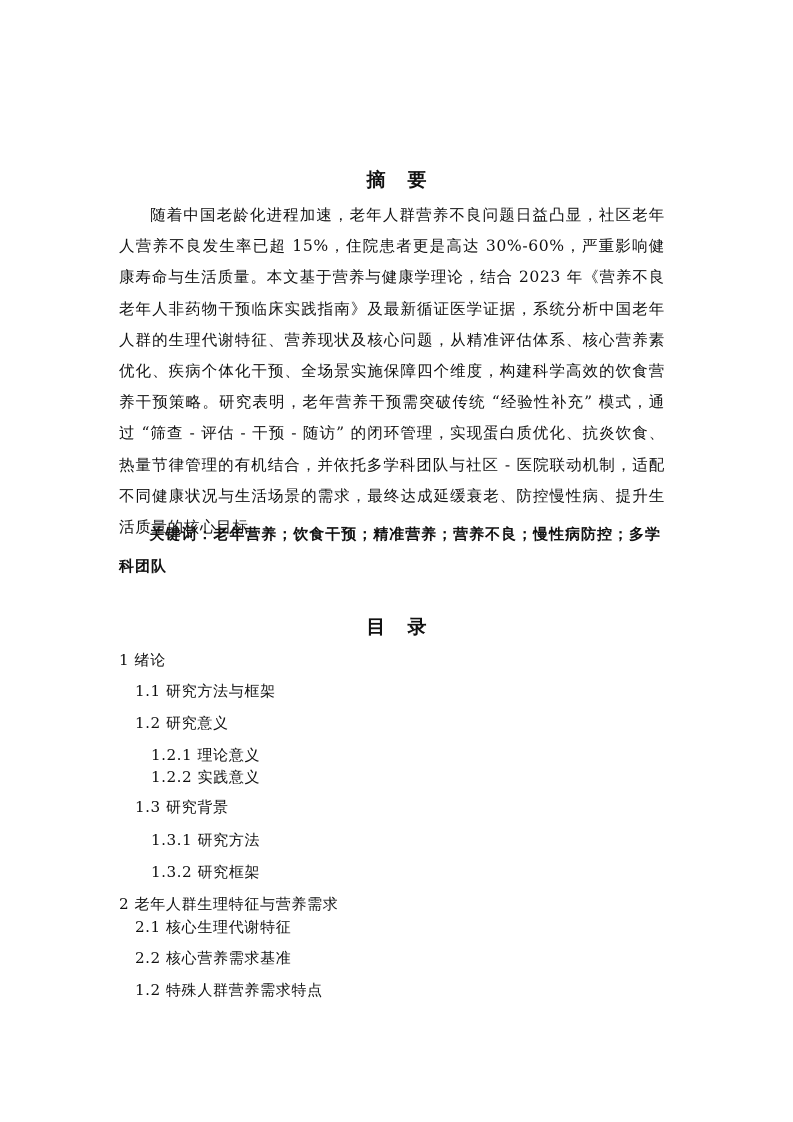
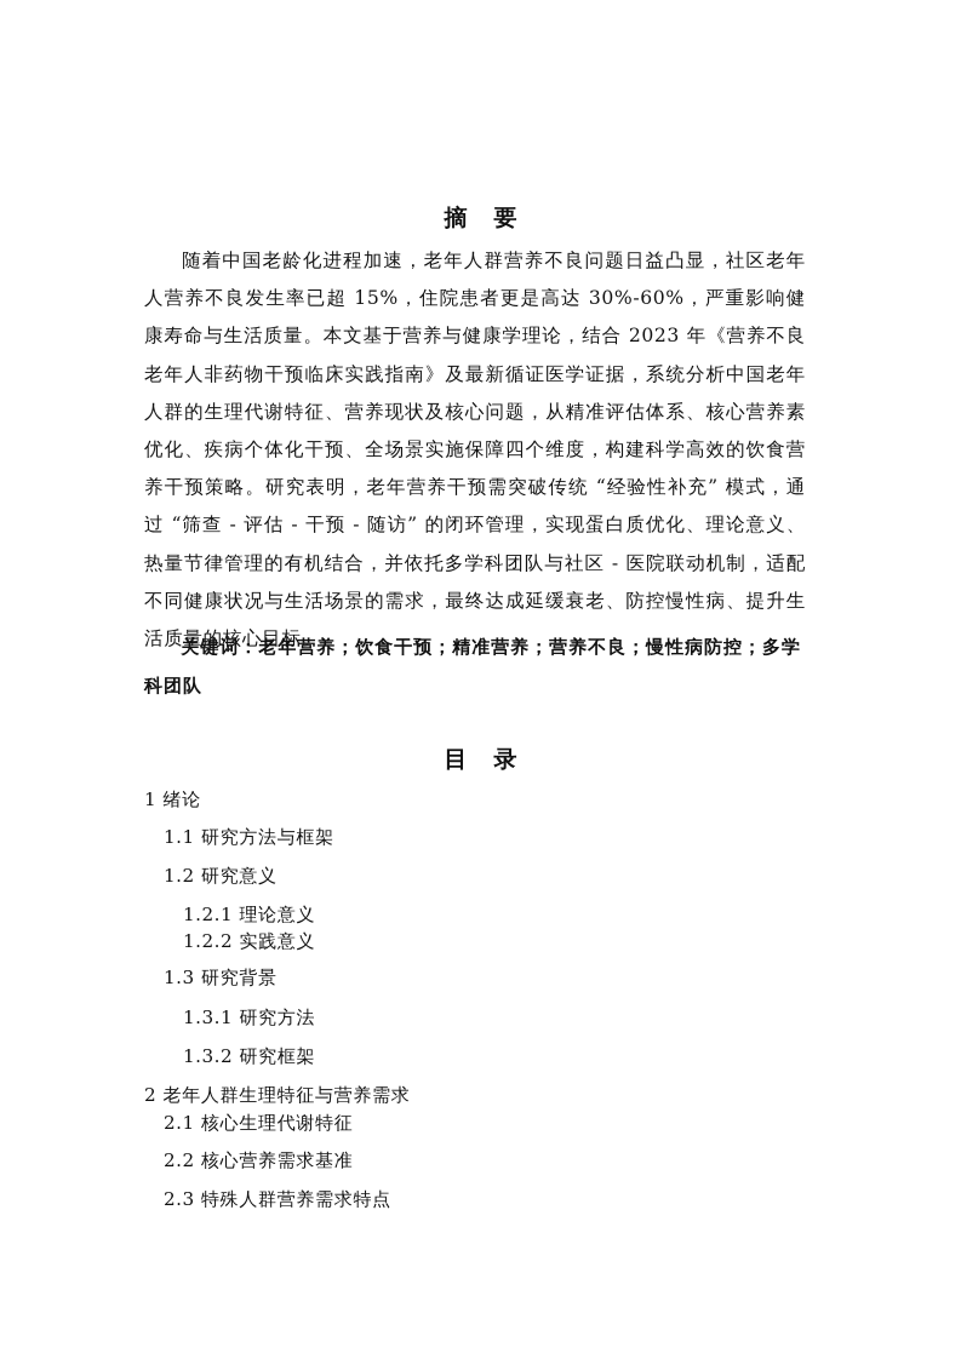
  摘 要
- 随着中国老龄化进程加速，老年人群营养不良问题日益凸显，社区老年人营养不良发生率已超 15%，住院患者更是高达 30%-60%，严重影响健康寿命与生活质量。本文基于营养与健康学理论，结合 2023 年《营养不良老年人非药物干预临床实践指南》及最新循证医学证据，系统分析中国老年人群的生理代谢特征、营养现状及核心问题，从精准评估体系、核心营养素优化、疾病个体化干预、全场景实施保障四个维度，构建科学高效的饮食营养干预策略。研究表明，老年营养干预需突破传统 “经验性补充” 模式，通过 “筛查 - 评估 - 干预 - 随访” 的闭环管理，实现蛋白质优化、抗炎饮食、热量节律管理的有机结合，并依托多学科团队与社区 - 医院联动机制，适配不同健康状况与生活场景的需求，最终达成延缓衰老、防控慢性病、提升生活质量的核心目标。
+ 随着中国老龄化进程加速，老年人群营养不良问题日益凸显，社区老年人营养不良发生率已超 15%，住院患者更是高达 30%-60%，严重影响健康寿命与生活质量。本文基于营养与健康学理论，结合 2023 年《营养不良老年人非药物干预临床实践指南》及最新循证医学证据，系统分析中国老年人群的生理代谢特征、营养现状及核心问题，从精准评估体系、核心营养素优化、疾病个体化干预、全场景实施保障四个维度，构建科学高效的饮食营养干预策略。研究表明，老年营养干预需突破传统 “经验性补充” 模式，通过 “筛查 - 评估 - 干预 - 随访” 的闭环管理，实现蛋白质优化、理论意义、热量节律管理的有机结合，并依托多学科团队与社区 - 医院联动机制，适配不同健康状况与生活场景的需求，最终达成延缓衰老、防控慢性病、提升生活质量的核心目标。
  关键词：老年营养；饮食干预；精准营养；营养不良；慢性病防控；多学科团队
  目 录
  1 绪论
  1.1 研究方法与框架
  1.2 研究意义
  1.2.1 理论意义
  1.2.2 实践意义
  1.3 研究背景
  1.3.1 研究方法
  1.3.2 研究框架
  2 老年人群生理特征与营养需求
  2.1 核心生理代谢特征
  2.2 核心营养需求基准
- 1.2 特殊人群营养需求特点
+ 2.3 特殊人群营养需求特点
